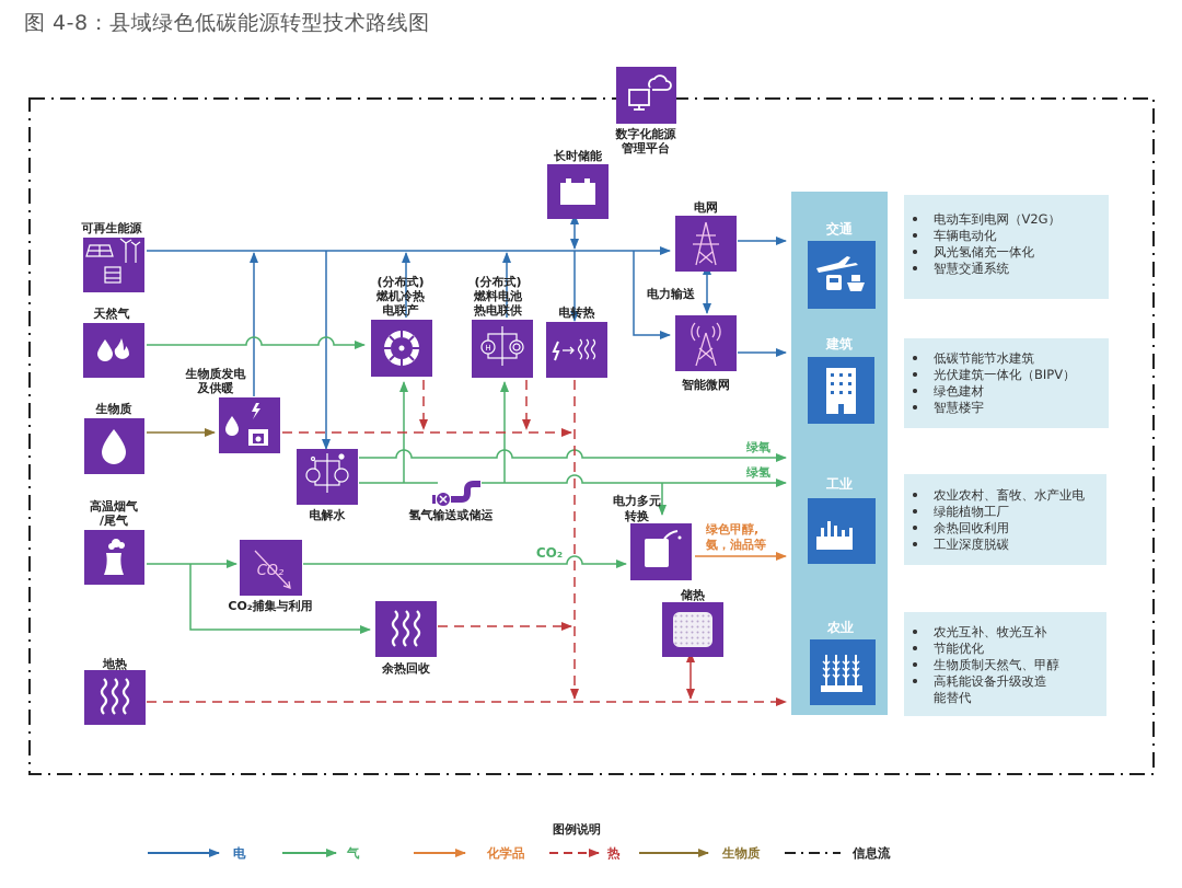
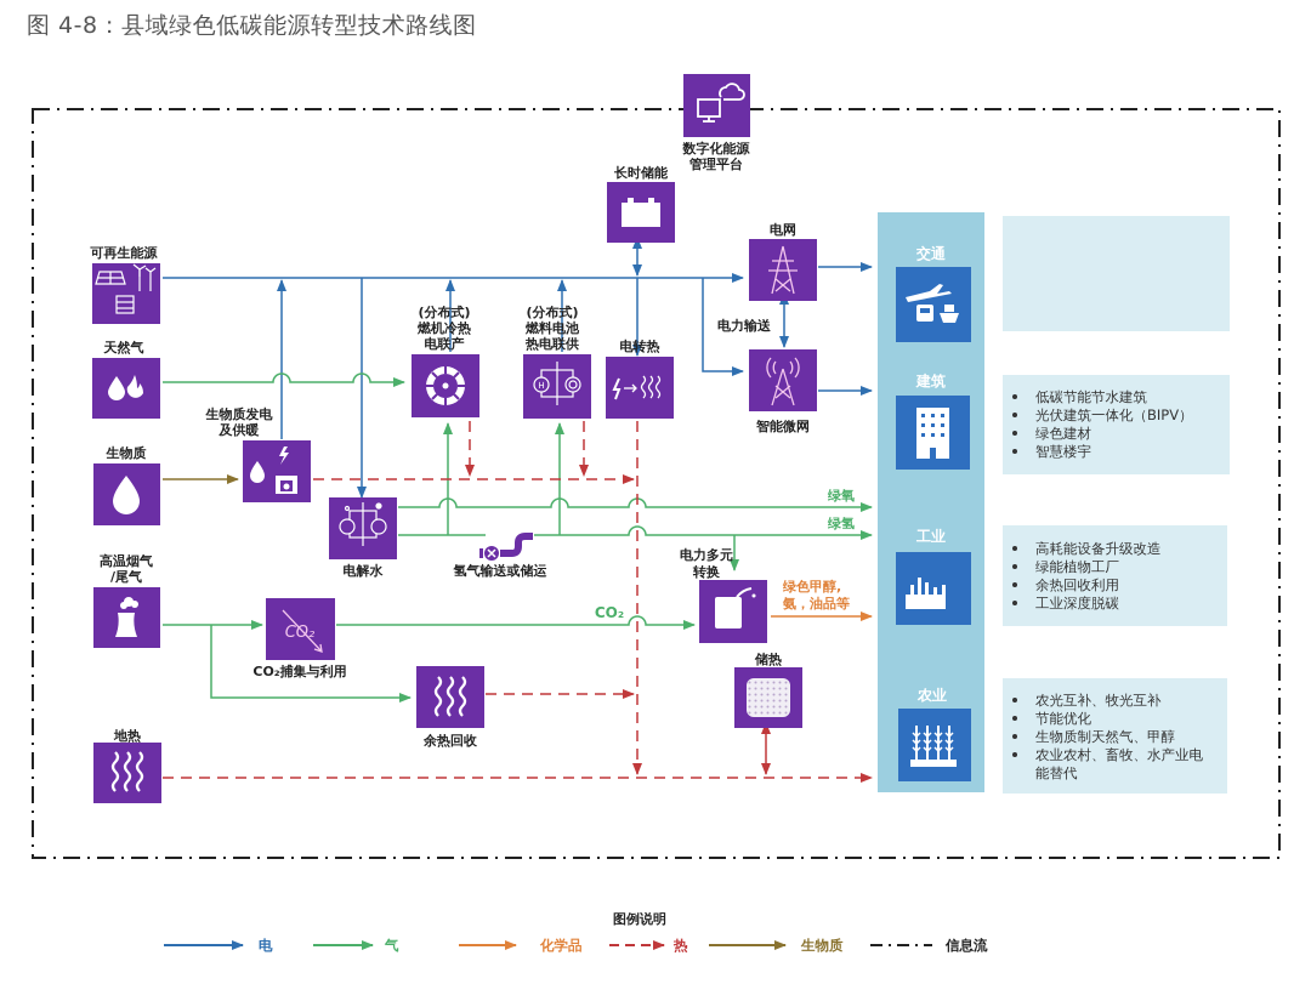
  图 4-8：县域绿色低碳能源转型技术路线图
  数字化能源
  管理平台
  可再生能源
  天然气
  生物质
  高温烟气
  /尾气
  地热
  长时储能
  电网
  电力输送
  智能微网
  (分布式)
  燃机冷热
  电联产
  (分布式)
  燃料电池
  热电联供
  H
  电转热
  生物质发电
  及供暖
  电解水
  氢气输送或储运
  电力多元
  转换
  CO₂
  CO₂捕集与利用
  余热回收
  储热
  绿氧
  绿氢
  CO₂
  绿色甲醇,
  氨，油品等
  交通
  建筑
  工业
  农业
- 电动车到电网（V2G）
- 车辆电动化
- 风光氢储充一体化
- 智慧交通系统
  低碳节能节水建筑
  光伏建筑一体化（BIPV）
  绿色建材
  智慧楼宇
- 农业农村、畜牧、水产业电
+ 高耗能设备升级改造
  绿能植物工厂
  余热回收利用
  工业深度脱碳
  农光互补、牧光互补
  节能优化
  生物质制天然气、甲醇
- 高耗能设备升级改造
+ 农业农村、畜牧、水产业电
  能替代
  图例说明
  电
  气
  化学品
  热
  生物质
  信息流
